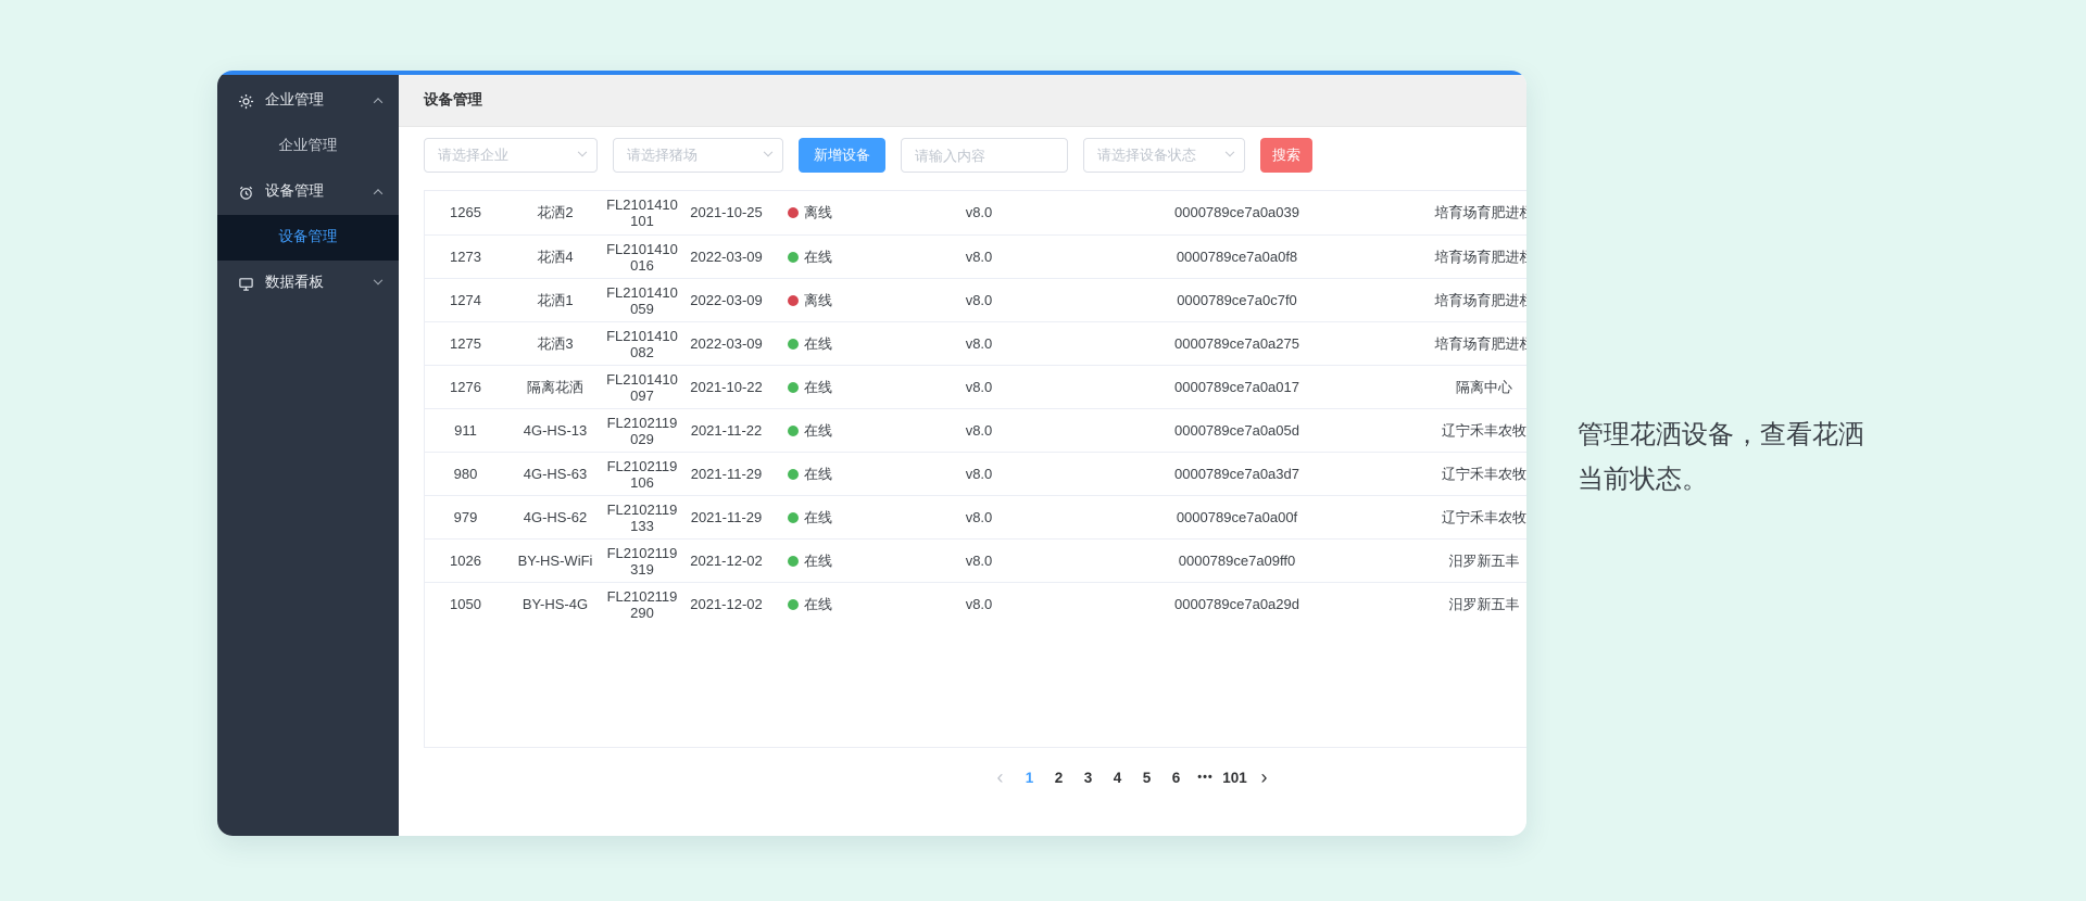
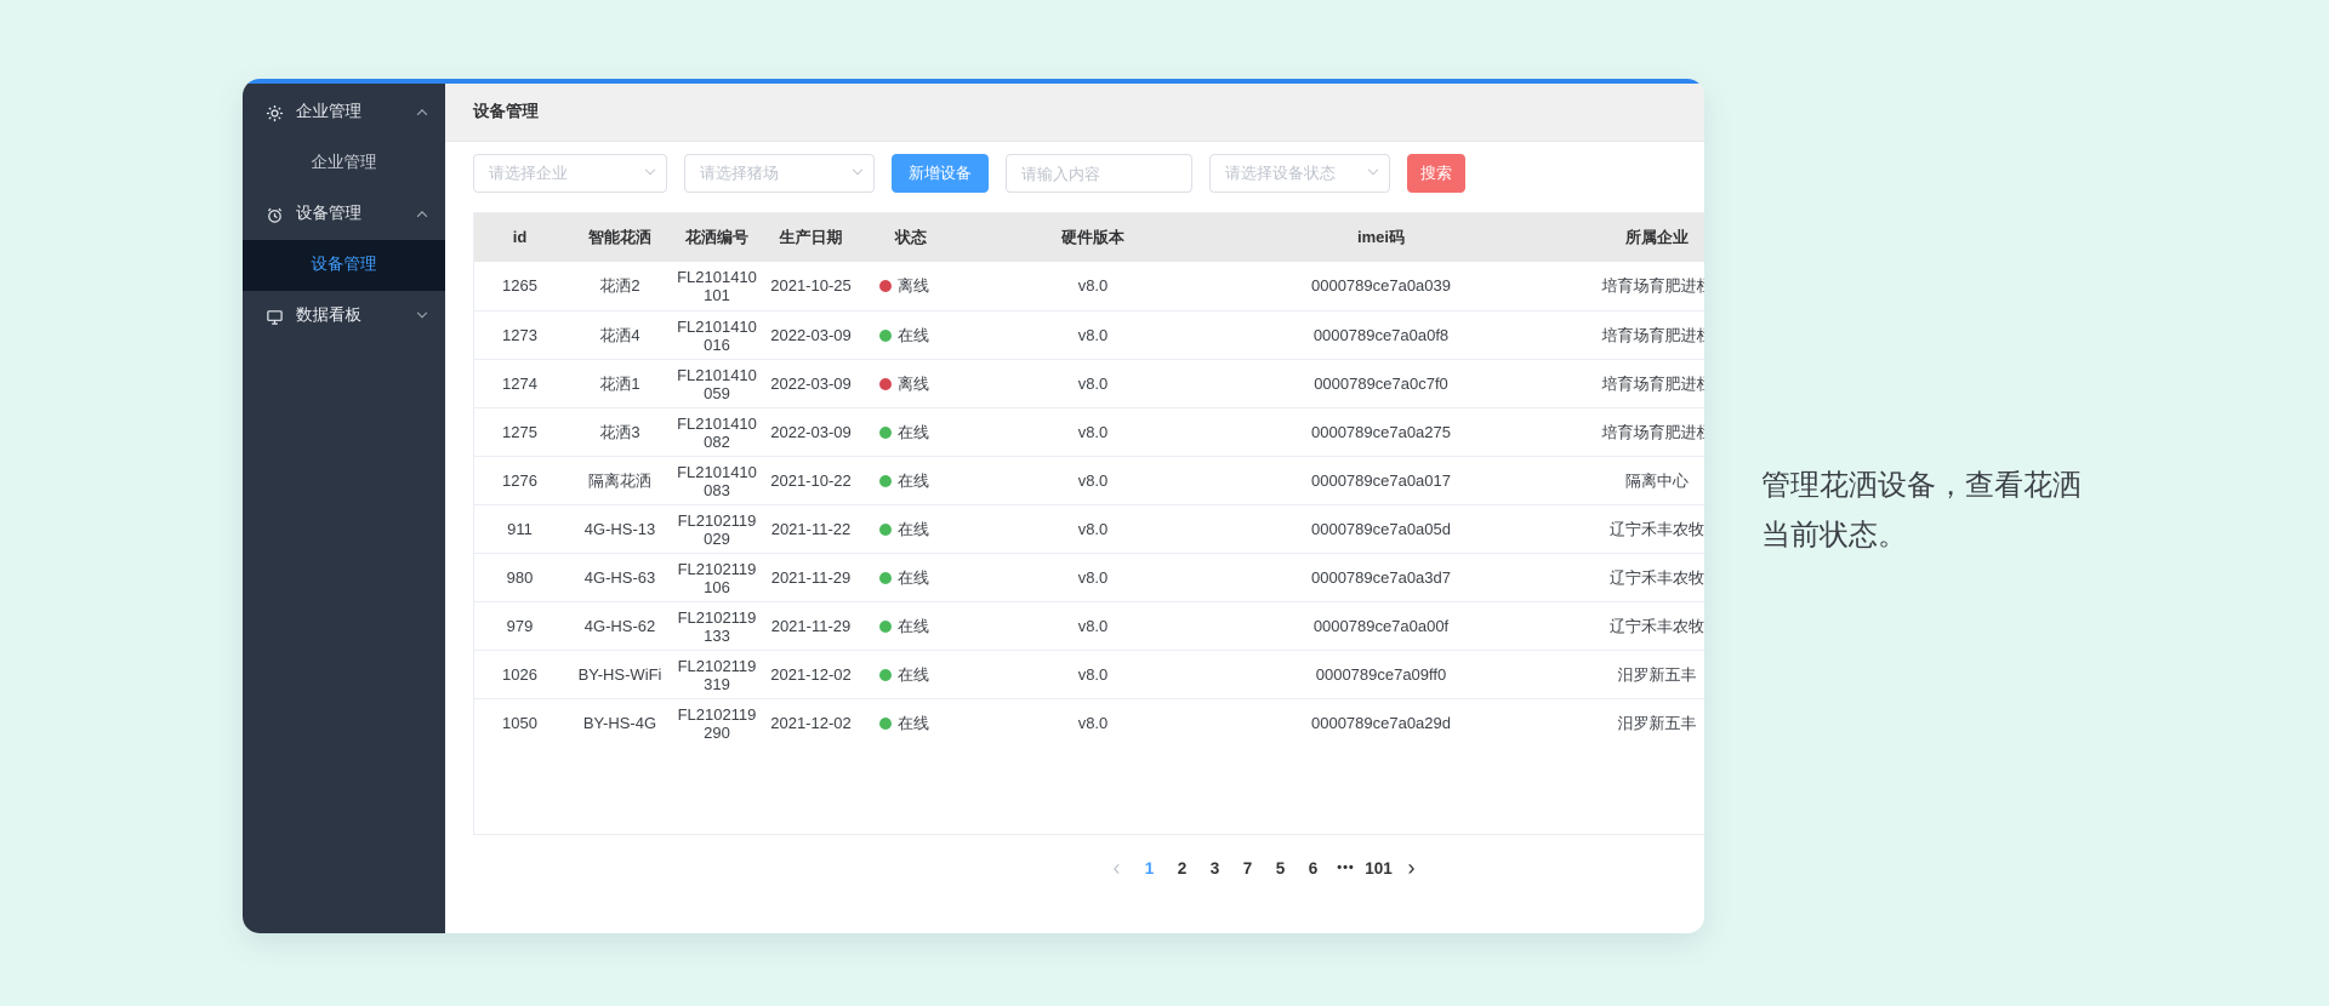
  企业管理
  企业管理
  设备管理
  设备管理
  数据看板
  设备管理
  请选择企业
  请选择猪场
  新增设备
  请输入内容
  请选择设备状态
  搜索
+ id
+ 智能花洒
+ 花洒编号
+ 生产日期
+ 状态
+ 硬件版本
+ imei码
+ 所属企业
  1265
  花洒2
  FL2101410
  101
  2021-10-25
  离线
  v8.0
  0000789ce7a0a039
  培育场育肥进
  1273
  花洒4
  FL2101410
  016
  2022-03-09
  在线
  v8.0
  0000789ce7a0a0f8
  培育场育肥进
  1274
  花洒1
  FL2101410
  059
  2022-03-09
  离线
  v8.0
  0000789ce7a0c7f0
  培育场育肥进
  1275
  花洒3
  FL2101410
  082
  2022-03-09
  在线
  v8.0
  0000789ce7a0a275
  培育场育肥进
  1276
  隔离花洒
  FL2101410
- 097
+ 083
  2021-10-22
  在线
  v8.0
  0000789ce7a0a017
  隔离中心
  911
  4G-HS-13
  FL2102119
  029
  2021-11-22
  在线
  v8.0
  0000789ce7a0a05d
  辽宁禾丰农牧
  980
  4G-HS-63
  FL2102119
  106
  2021-11-29
  在线
  v8.0
  0000789ce7a0a3d7
  辽宁禾丰农牧
  979
  4G-HS-62
  FL2102119
  133
  2021-11-29
  在线
  v8.0
  0000789ce7a0a00f
  辽宁禾丰农牧
  1026
  BY-HS-WiFi
  FL2102119
  319
  2021-12-02
  在线
  v8.0
  0000789ce7a09ff0
  汨罗新五丰
  1050
  BY-HS-4G
  FL2102119
  290
  2021-12-02
  在线
  v8.0
  0000789ce7a0a29d
  汨罗新五丰
  ‹
  1
  2
  3
- 4
+ 7
  5
  6
  •••
  101
  ›
  管理花洒设备，查看花洒当前状态。
